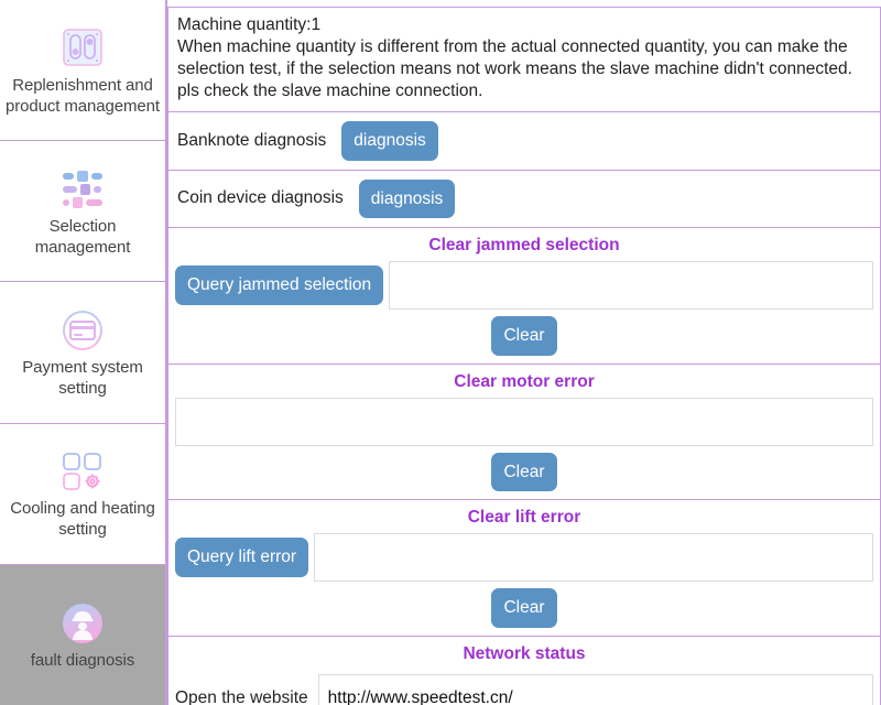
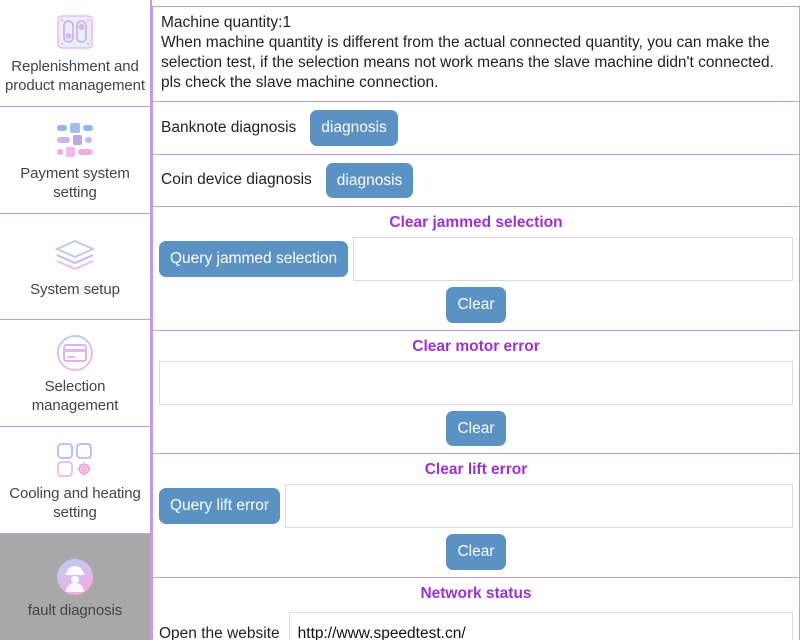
  Replenishment and product management
- Selection management
+ Payment system setting
+ System setup
- Payment system setting
+ Selection management
  Cooling and heating setting
  fault diagnosis
  Machine quantity:1
  When machine quantity is different from the actual connected quantity, you can make the selection test, if the selection means not work means the slave machine didn't connected. pls check the slave machine connection.
  Banknote diagnosis
  diagnosis
  Coin device diagnosis
  diagnosis
  Clear jammed selection
  Query jammed selection
  Clear
  Clear motor error
  Clear
  Clear lift error
  Query lift error
  Clear
  Network status
  Open the website
  http://www.speedtest.cn/
